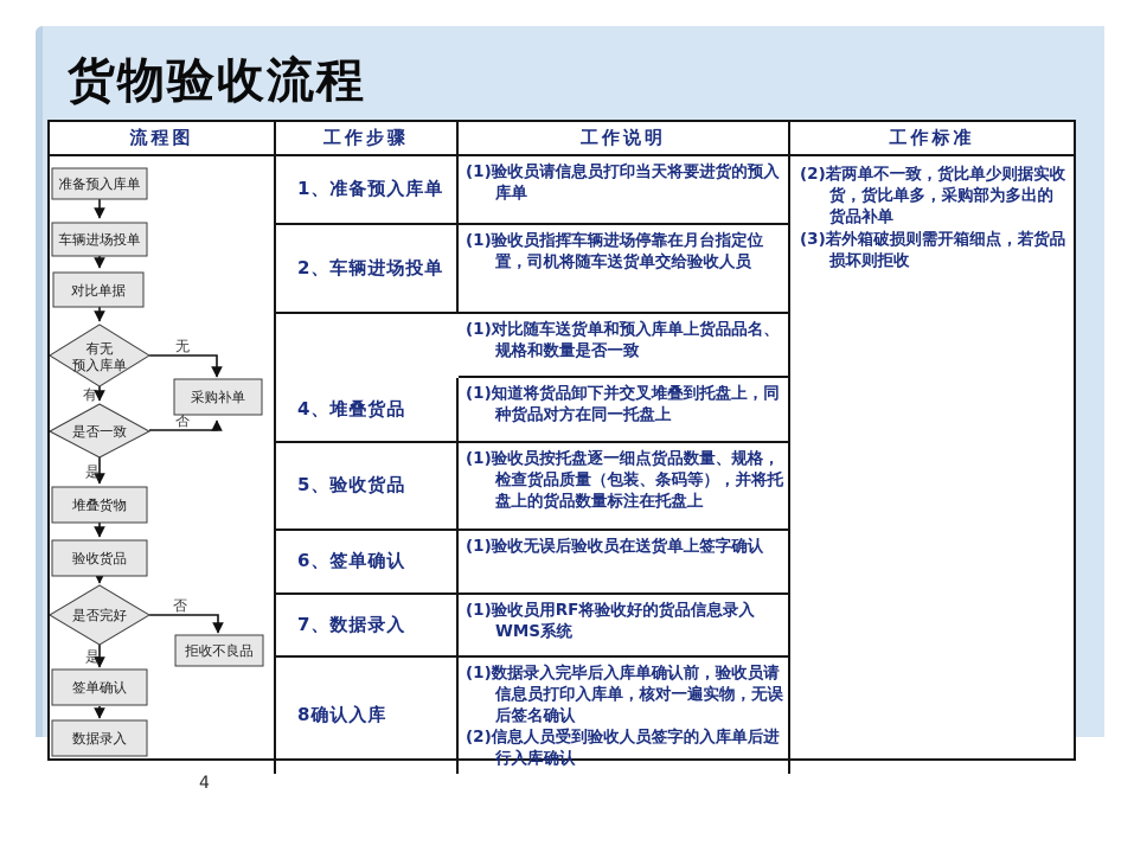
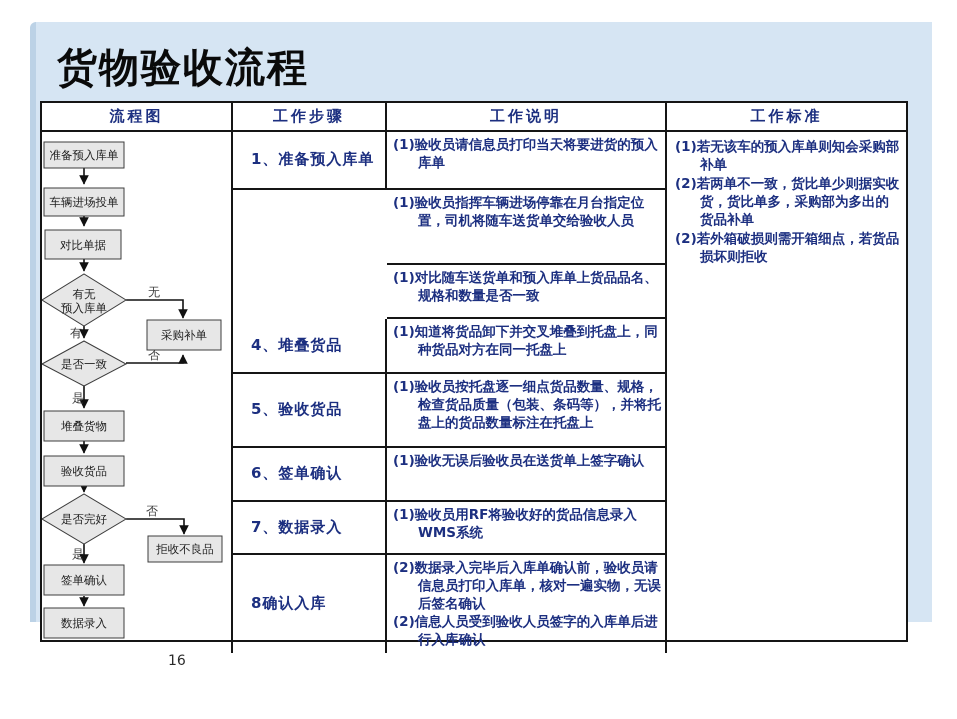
  货物验收流程
  流程图
  工作步骤
  工作说明
  工作标准
  准备预入库单
  车辆进场投单
  对比单据
  有无
  预入库单
  采购补单
  是否一致
  堆叠货物
  验收货品
  是否完好
  拒收不良品
  签单确认
  数据录入
  无
  有
  否
  是
  否
  是
  1、准备预入库单
- 2、车辆进场投单
  4、堆叠货品
  5、验收货品
  6、签单确认
  7、数据录入
  8确认入库
  (1)验收员请信息员打印当天将要进货的预入库单
  (1)验收员指挥车辆进场停靠在月台指定位置，司机将随车送货单交给验收人员
  (1)对比随车送货单和预入库单上货品品名、规格和数量是否一致
  (1)知道将货品卸下并交叉堆叠到托盘上，同种货品对方在同一托盘上
  (1)验收员按托盘逐一细点货品数量、规格，检查货品质量（包装、条码等），并将托盘上的货品数量标注在托盘上
  (1)验收无误后验收员在送货单上签字确认
  (1)验收员用RF将验收好的货品信息录入WMS系统
- (1)数据录入完毕后入库单确认前，验收员请信息员打印入库单，核对一遍实物，无误后签名确认
+ (2)数据录入完毕后入库单确认前，验收员请信息员打印入库单，核对一遍实物，无误后签名确认
  (2)信息人员受到验收人员签字的入库单后进行入库确认
+ (1)若无该车的预入库单则知会采购部补单
  (2)若两单不一致，货比单少则据实收货，货比单多，采购部为多出的货品补单
- (3)若外箱破损则需开箱细点，若货品损坏则拒收
+ (2)若外箱破损则需开箱细点，若货品损坏则拒收
- 4
+ 16
